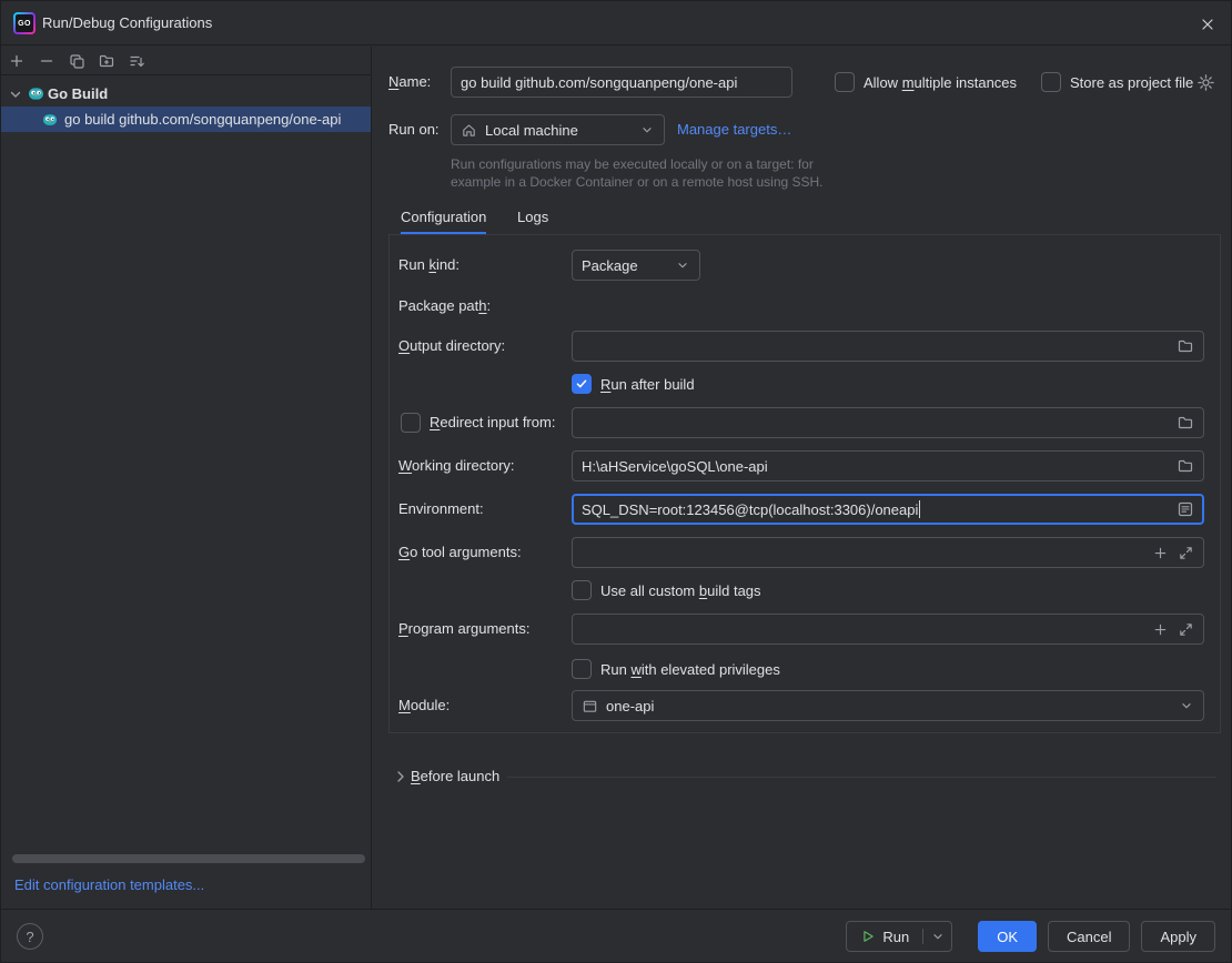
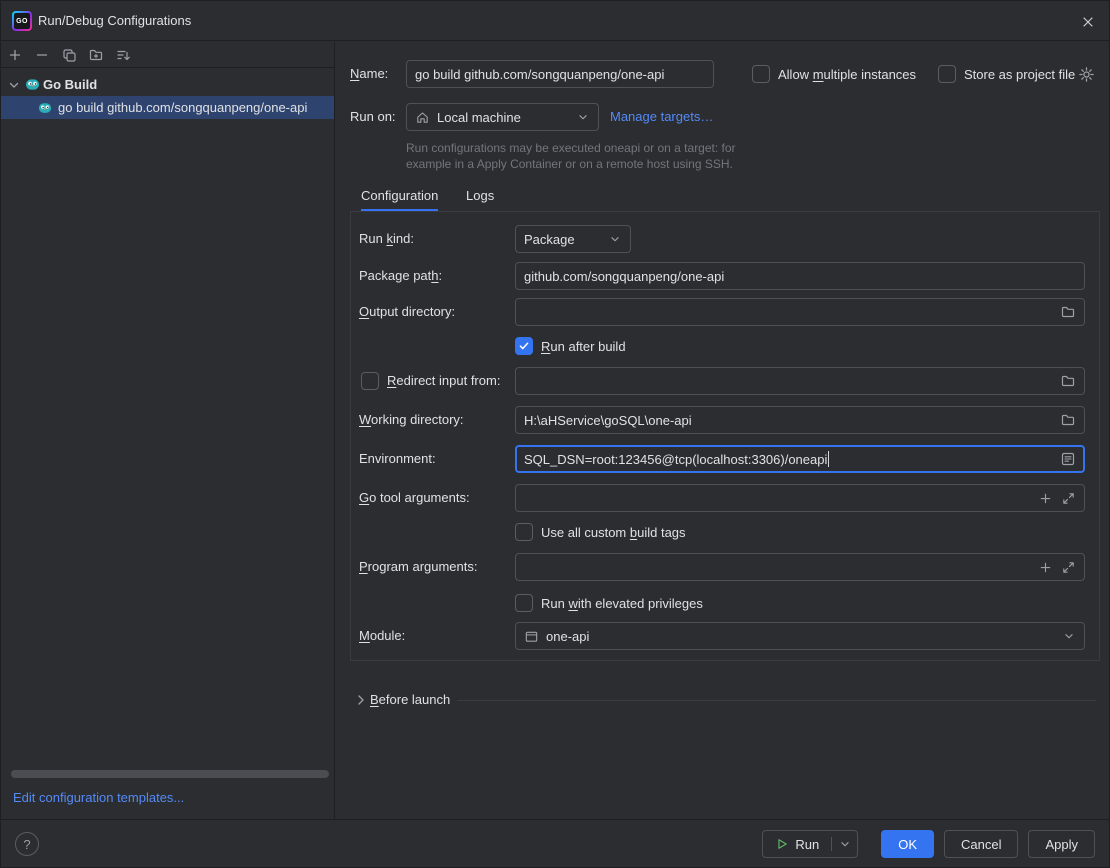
  Run/Debug Configurations
  Go Build
  go build github.com/songquanpeng/one-api
  Edit configuration templates...
  Name:
  go build github.com/songquanpeng/one-api
  Allow multiple instances
  Store as project file
  Run on:
  Local machine
  Manage targets…
- Run configurations may be executed locally or on a target: for
+ Run configurations may be executed oneapi or on a target: for
- example in a Docker Container or on a remote host using SSH.
+ example in a Apply Container or on a remote host using SSH.
  Configuration
  Logs
  Run kind:
  Package
  Package path:
+ github.com/songquanpeng/one-api
  Output directory:
  Run after build
  Redirect input from:
  Working directory:
  H:\aHService\goSQL\one-api
  Environment:
  SQL_DSN=root:123456@tcp(localhost:3306)/oneapi
  Go tool arguments:
  Use all custom build tags
  Program arguments:
  Run with elevated privileges
  Module:
  one-api
  Before launch
  ?
  Run
  OK
  Cancel
  Apply
